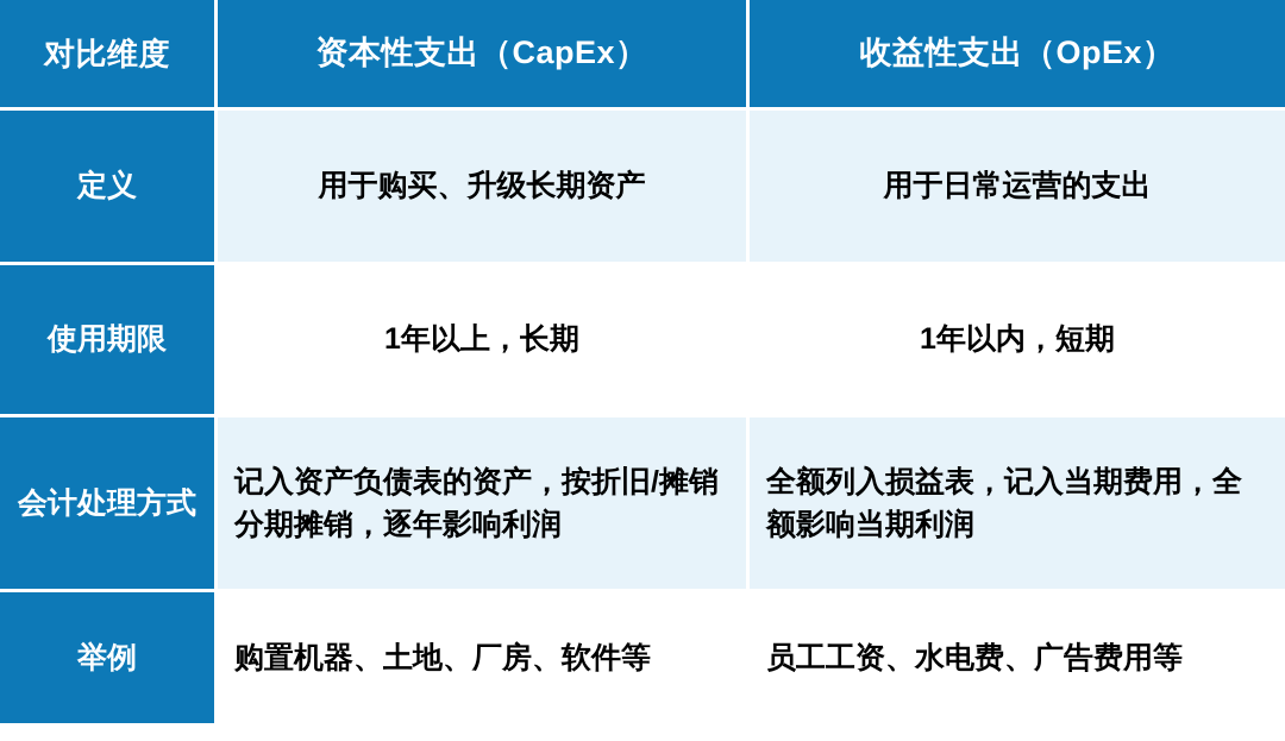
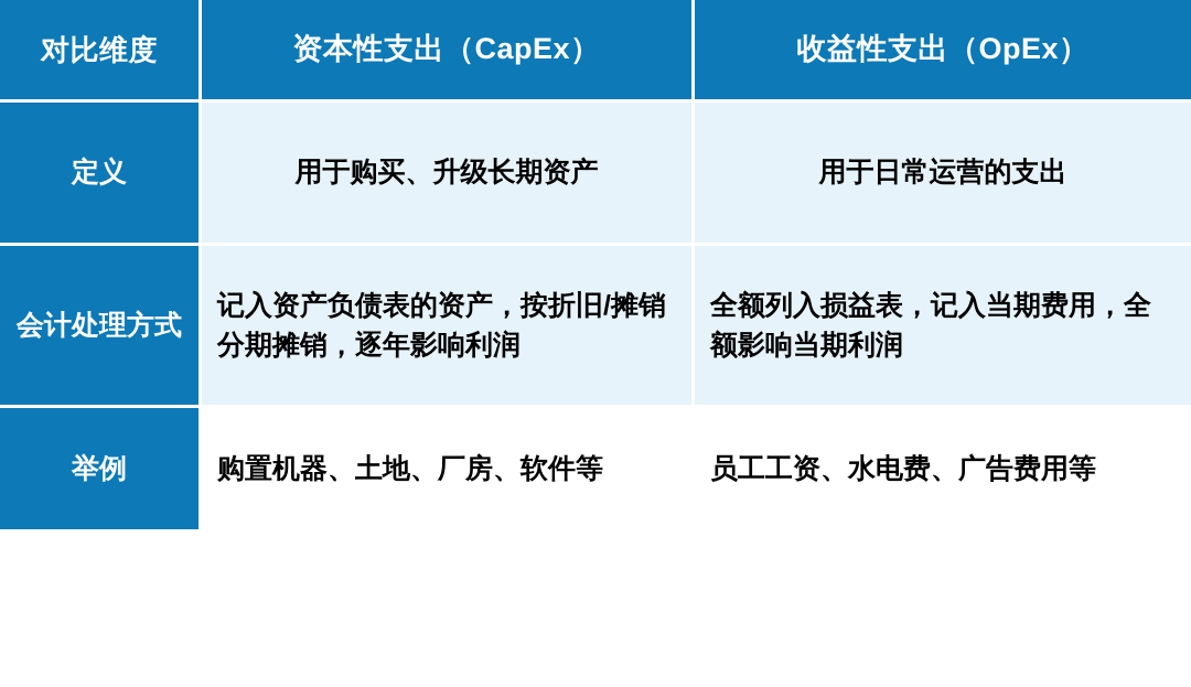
  对比维度	资本性支出（CapEx）	收益性支出（OpEx）
  定义	用于购买、升级长期资产	用于日常运营的支出
- 使用期限	1年以上，长期	1年以内，短期
  会计处理方式	记入资产负债表的资产，按折旧/摊销分期摊销，逐年影响利润	全额列入损益表，记入当期费用，全额影响当期利润
  举例	购置机器、土地、厂房、软件等	员工工资、水电费、广告费用等
